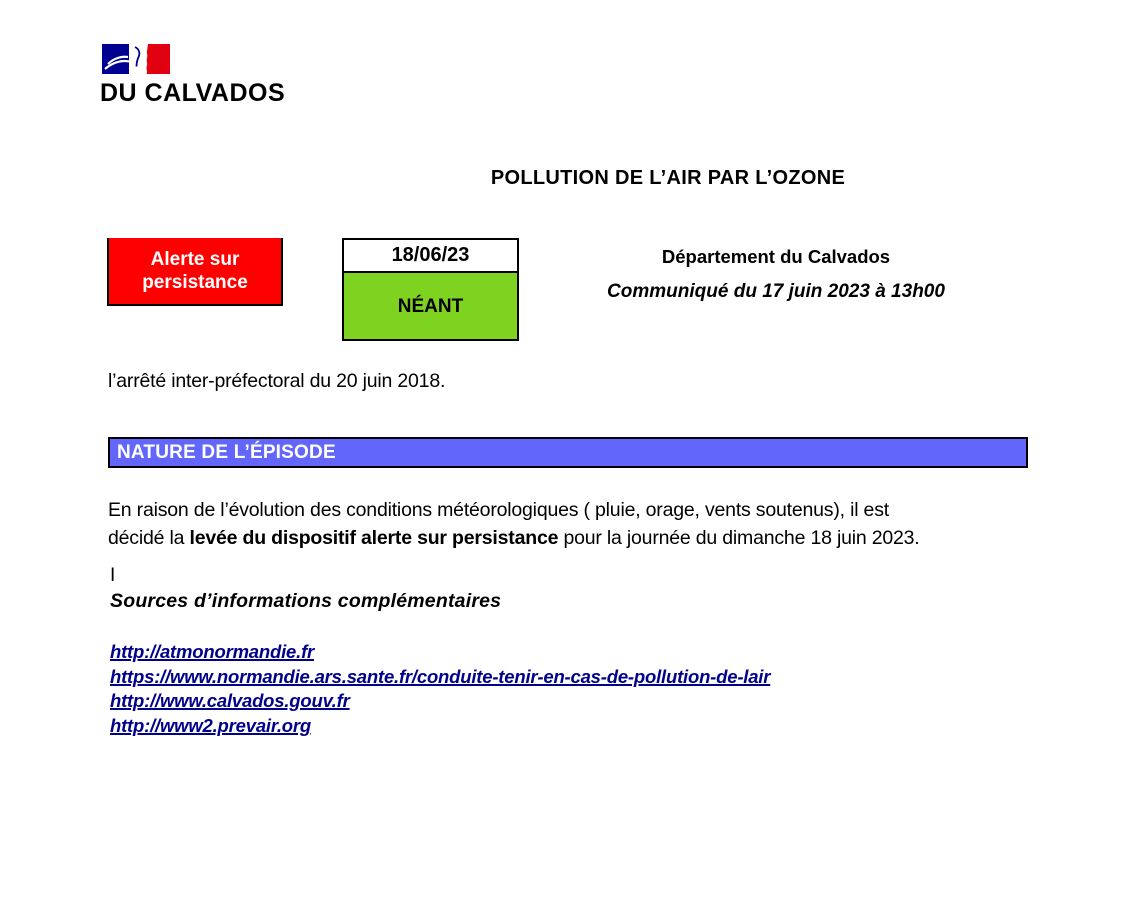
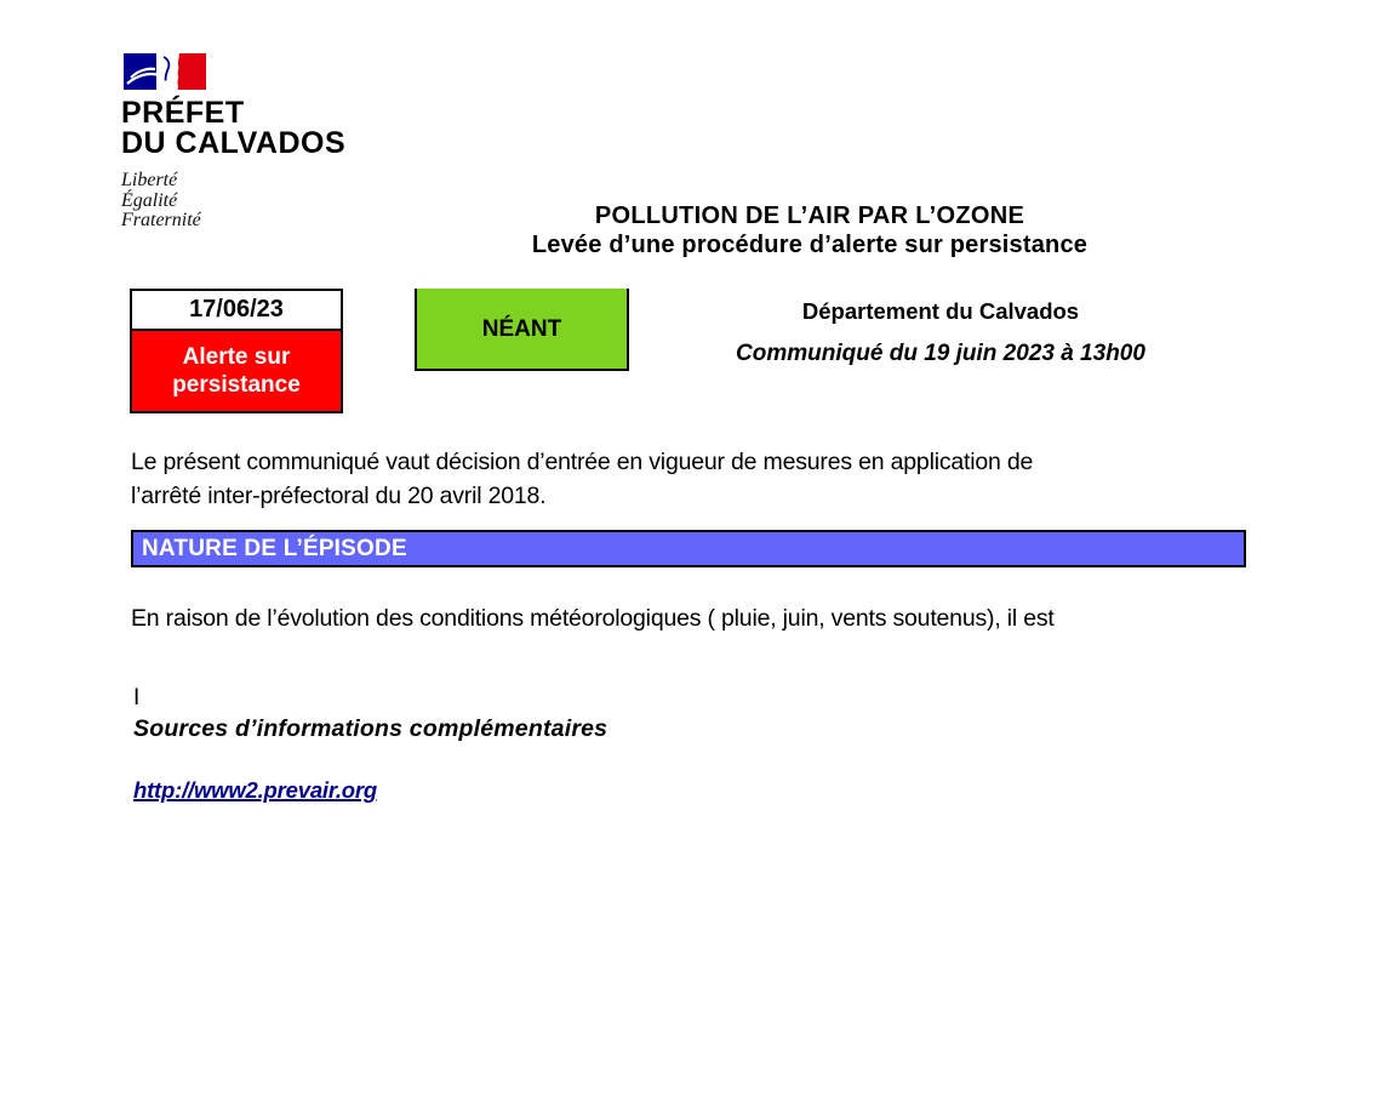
+ PRÉFET
  DU CALVADOS
+ Liberté
+ Égalité
+ Fraternité
  POLLUTION DE L’AIR PAR L’OZONE
+ Levée d’une procédure d’alerte sur persistance
+ 17/06/23
  Alerte sur persistance
- 18/06/23
  NÉANT
  Département du Calvados
- Communiqué du 17 juin 2023 à 13h00
+ Communiqué du 19 juin 2023 à 13h00
+ Le présent communiqué vaut décision d’entrée en vigueur de mesures en application de
- l’arrêté inter-préfectoral du 20 juin 2018.
+ l’arrêté inter-préfectoral du 20 avril 2018.
  NATURE DE L’ÉPISODE
- En raison de l’évolution des conditions météorologiques ( pluie, orage, vents soutenus), il est
+ En raison de l’évolution des conditions météorologiques ( pluie, juin, vents soutenus), il est
- décidé la levée du dispositif alerte sur persistance pour la journée du dimanche 18 juin 2023.
  I
  Sources d’informations complémentaires
- http://atmonormandie.fr
- https://www.normandie.ars.sante.fr/conduite-tenir-en-cas-de-pollution-de-lair
- http://www.calvados.gouv.fr
  http://www2.prevair.org
